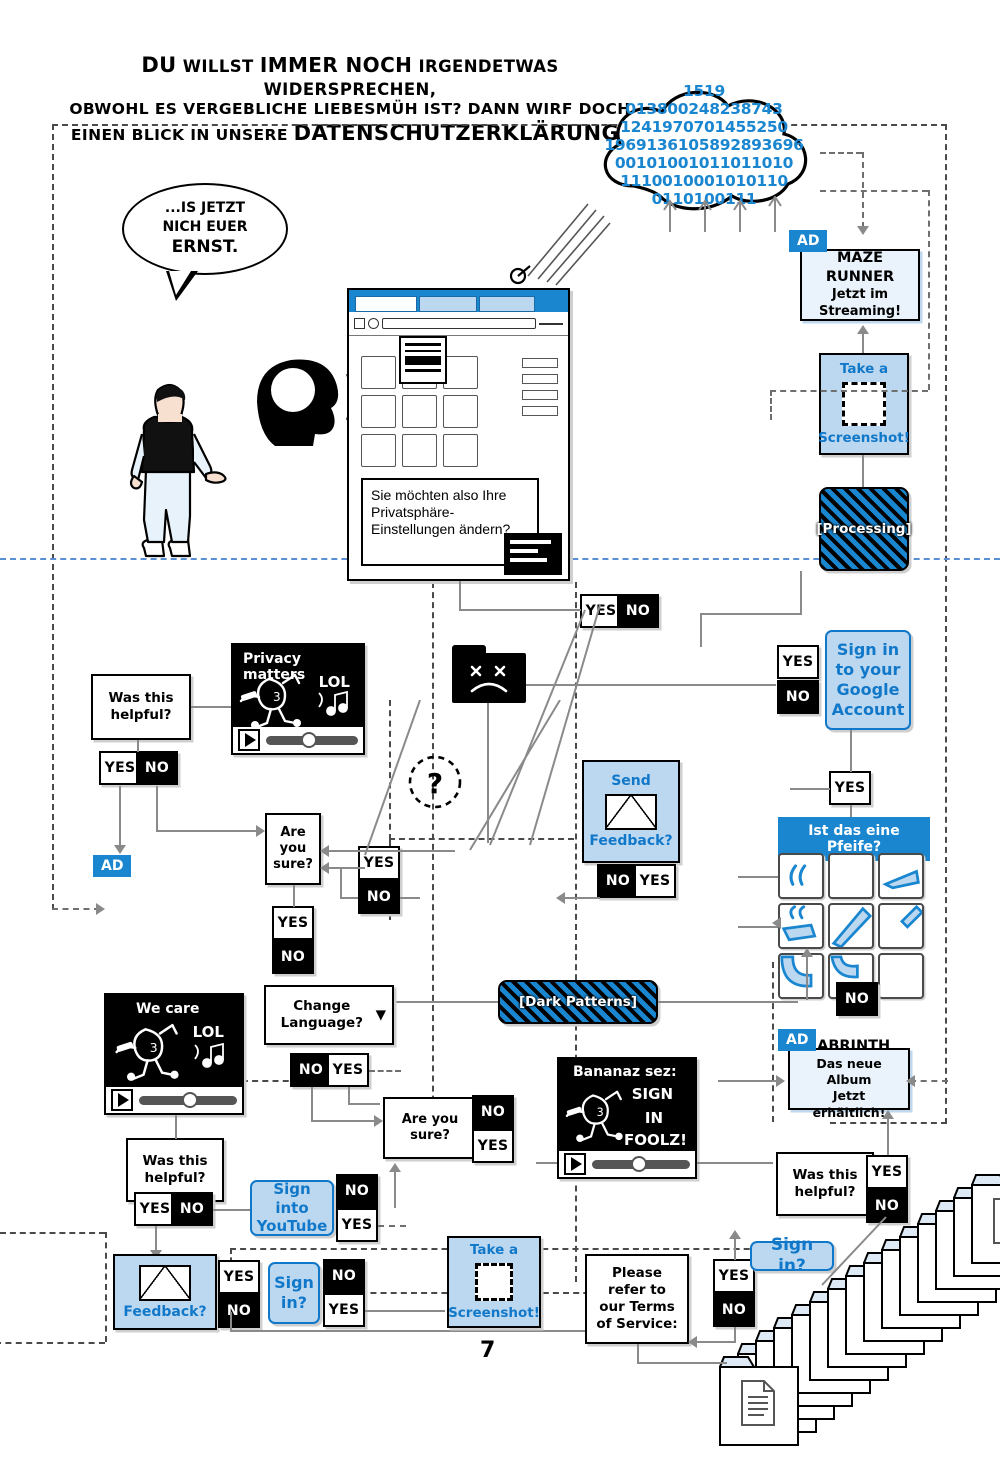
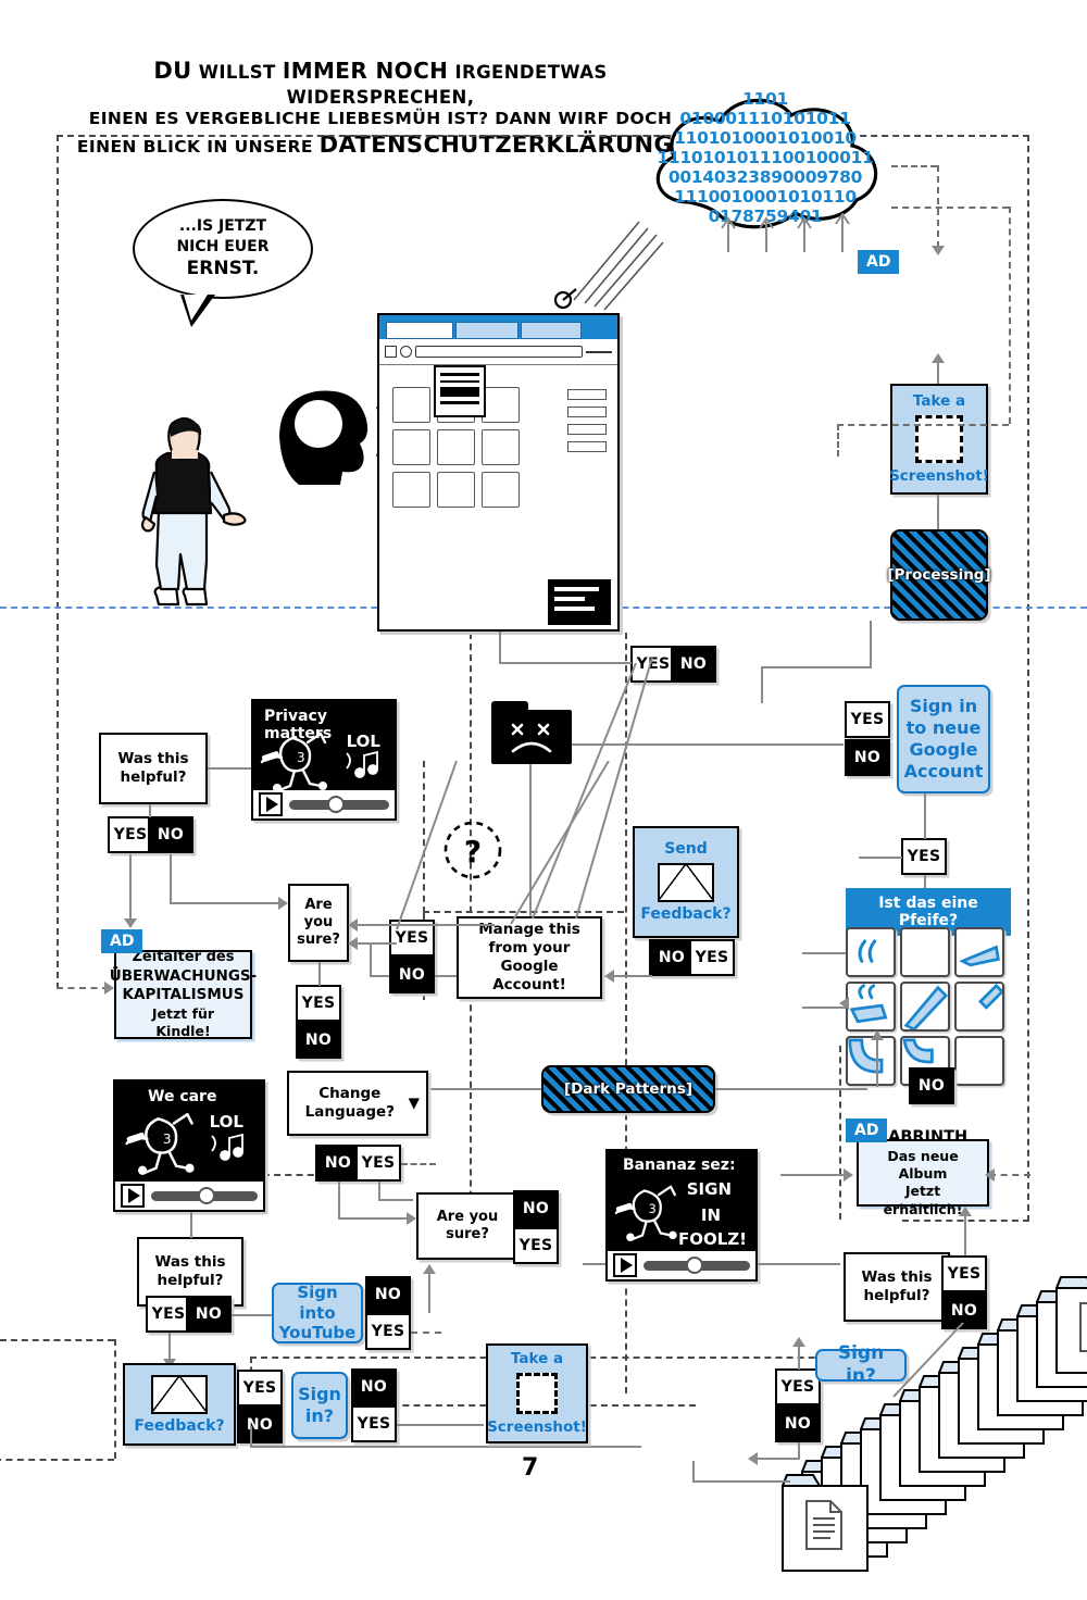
  DU WILLST IMMER NOCH IRGENDETWAS WIDERSPRECHEN,
- OBWOHL ES VERGEBLICHE LIEBESMÜH IST? DANN WIRF DOCH
+ EINEN ES VERGEBLICHE LIEBESMÜH IST? DANN WIRF DOCH
  EINEN BLICK IN UNSERE DATENSCHUTZERKLÄRUNG
- 1519
+ 1101
- 013800248238743
+ 010001110101011
- 1241970701455250
+ 1101010001010010
- 1969136105892893696
+ 1110101011100100011
- 00101001011011010
+ 00140323890009780
  1110010001010110
- 0110100111
+ 0178759401
  ...IS JETZT
  NICH EUER
  ERNST.
- Sie möchten also Ihre Privatsphäre-Einstellungen ändern?
  AD
- MAZE RUNNER
- Jetzt im
- Streaming!
  Take a
  Screenshot!
  [Processing]
  YES
  NO
  YES
  NO
- Sign in to your Google Account
+ Sign in to neue Google Account
  Privacy mattes
  LOL
  3
  Was this helpful?
  YES
  NO
  AD
+ Zeitalter des
+ ÜBERWACHUNGS-
+ KAPITALISMUS
+ Jetzt für Kindle!
  ?
  Are you sure?
  YES
  NO
  YES
  NO
+ Manage this from your Google Account!
  Send
  Feedback?
  NO
  YES
  YES
  Ist das eine Pfeife?
  NO
  [Dark Patterns]
  We care
  LOL
  3
  Change Language?
  ▼
  NO
  YES
  Was this helpful?
  YES
  NO
  Sign into
  YouTube
  NO
  YES
  Are you sure?
  NO
  YES
  Bananaz sez:
  SIGN
  IN
  FOOLZ!
  3
  AD
  ABRINTH
  Das neue Album
  Jetzt erhältlich!
  Was this helpful?
  YES
  NO
  Feedback?
  YES
  NO
  Sign
  in?
  NO
  YES
  Take a
  Screenshot!
- Please refer to our Terms of Service:
  YES
  NO
  Sign in?
  7
